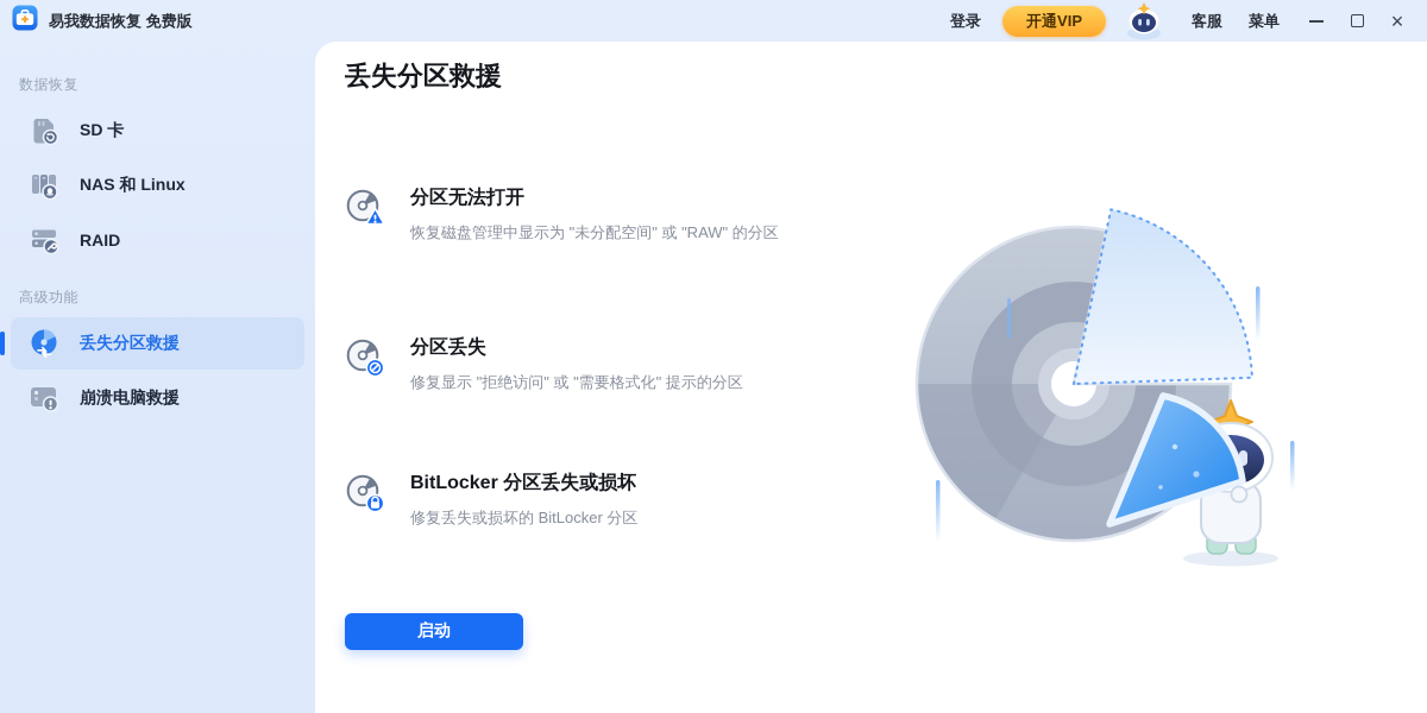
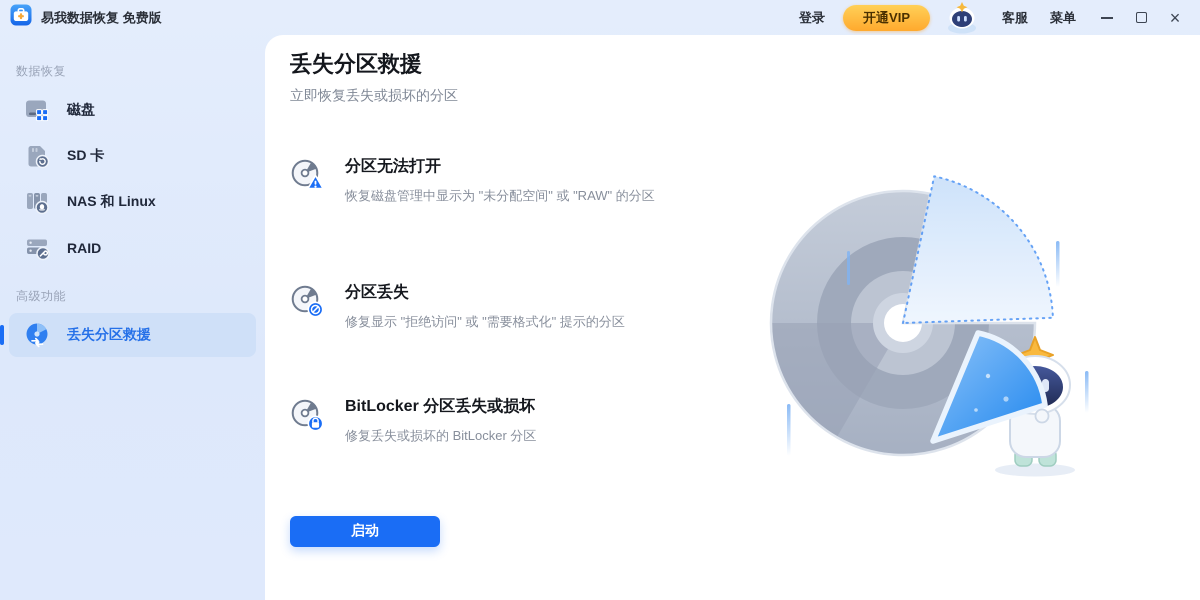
  易我数据恢复 免费版
  登录
  开通VIP
  客服
  菜单
  ×
  数据恢复
+ 磁盘
  SD 卡
  NAS 和 Linux
  RAID
  高级功能
  丢失分区救援
- 崩溃电脑救援
  丢失分区救援
+ 立即恢复丢失或损坏的分区
  分区无法打开
  恢复磁盘管理中显示为 "未分配空间" 或 "RAW" 的分区
  分区丢失
  修复显示 "拒绝访问" 或 "需要格式化" 提示的分区
  BitLocker 分区丢失或损坏
  修复丢失或损坏的 BitLocker 分区
  启动
